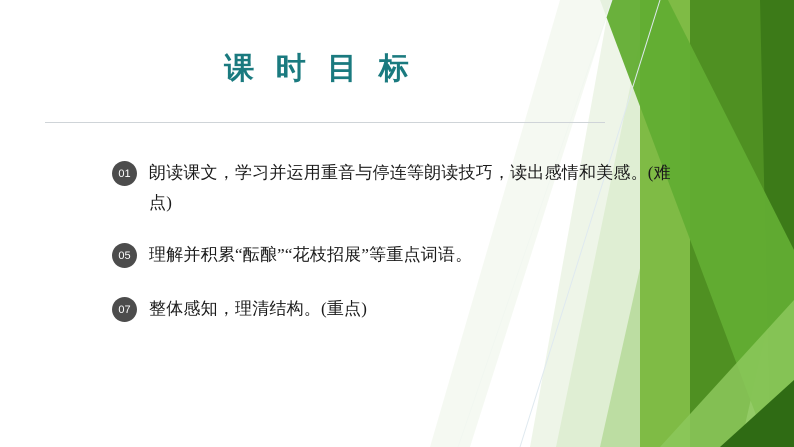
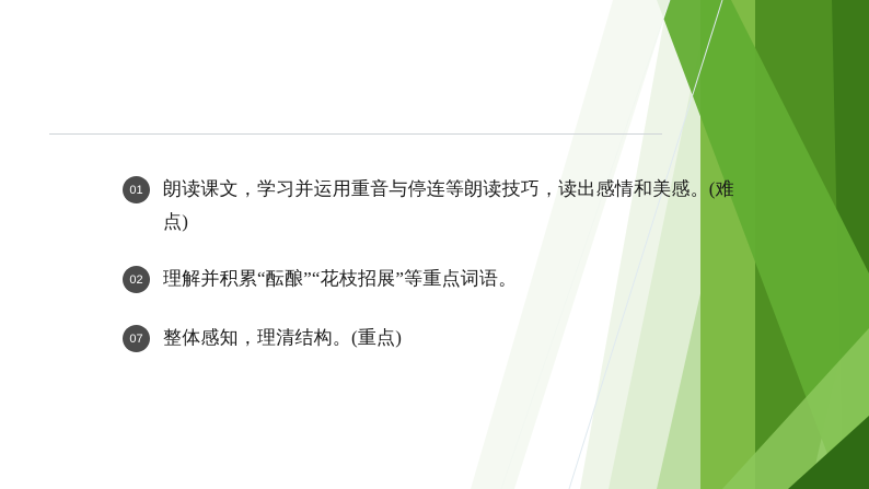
- 课 时 目 标
  01
  朗读课文，学习并运用重音与停连等朗读技巧，读出感情和美感。(难点)
- 05
+ 02
  理解并积累“酝酿”“花枝招展”等重点词语。
  07
  整体感知，理清结构。(重点)
